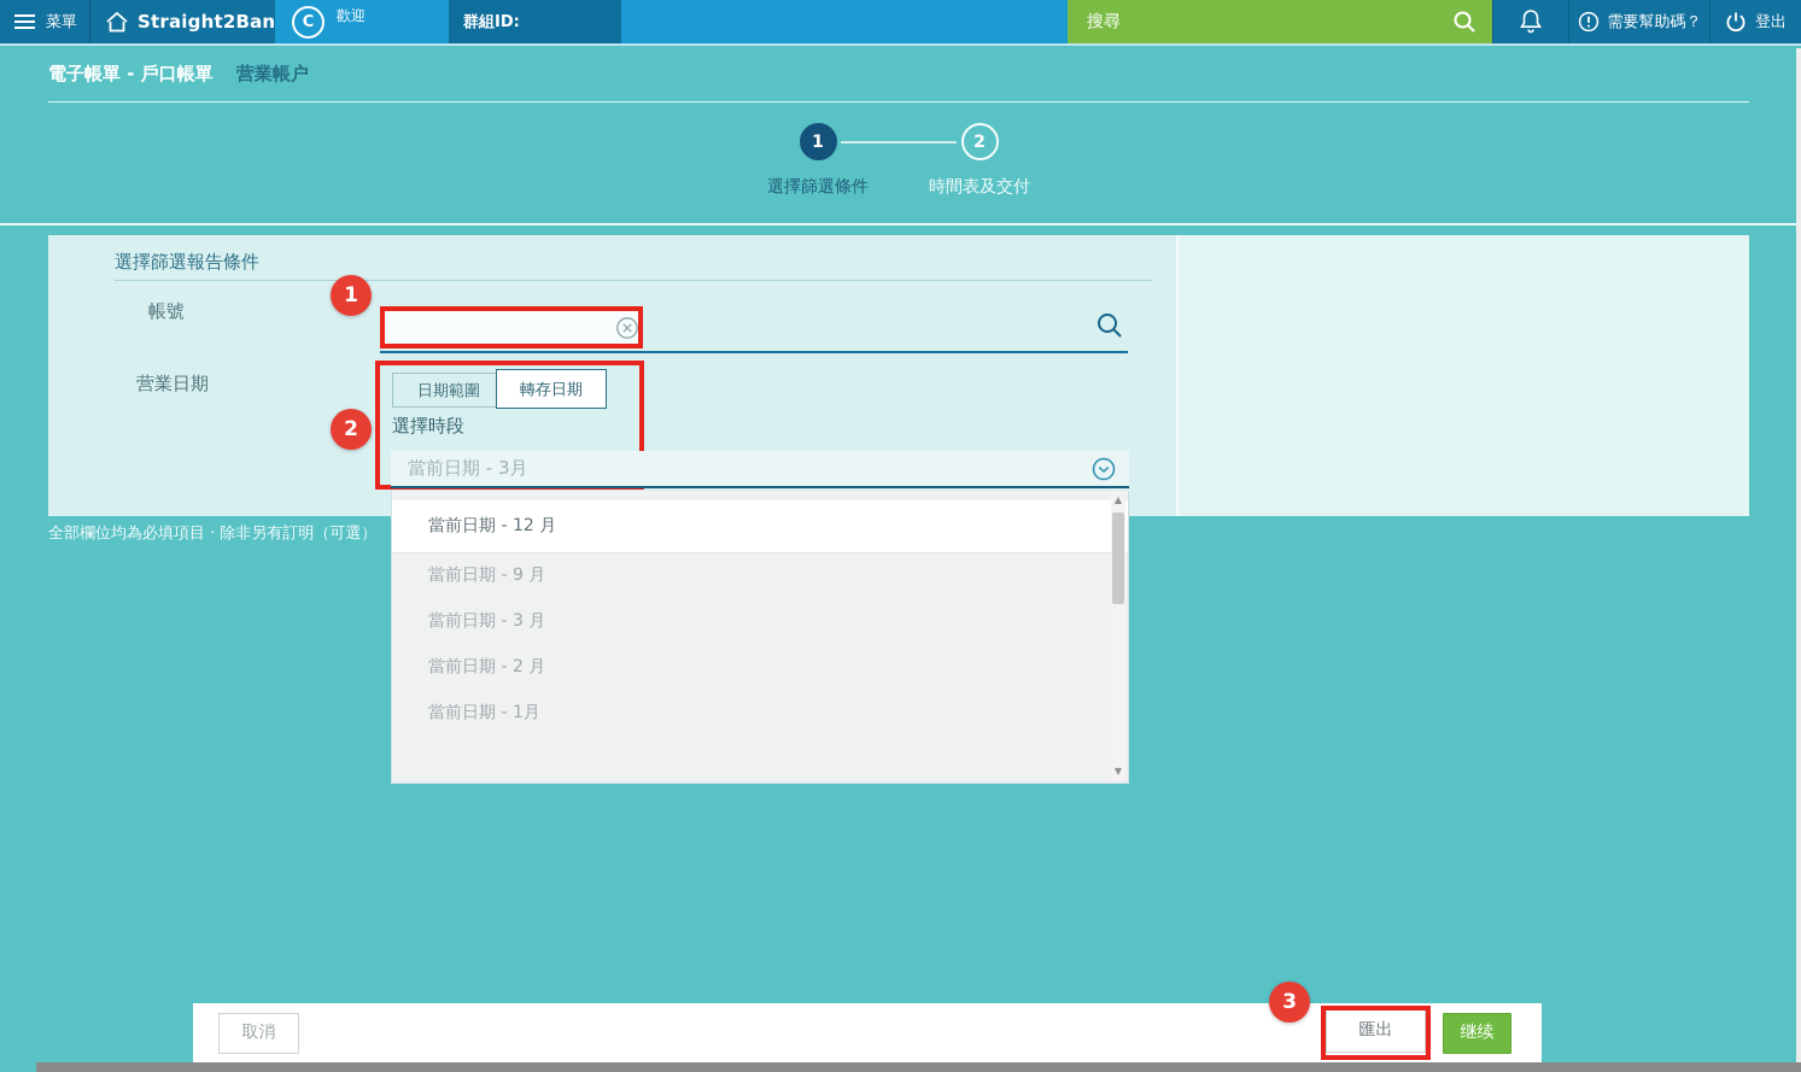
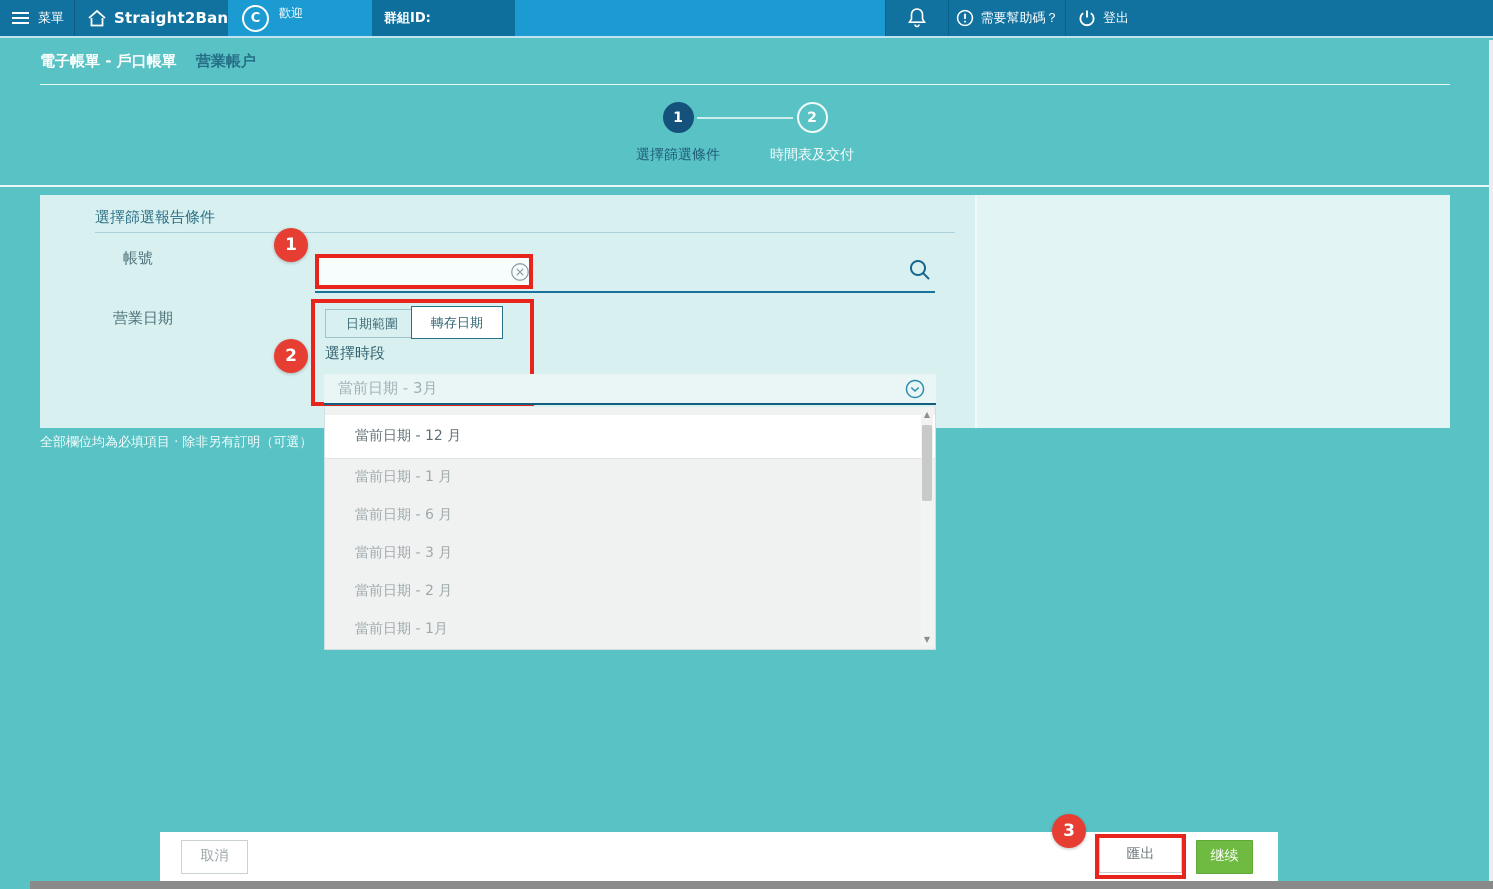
  菜單
  Straight2Ban
  C
  歡迎
  群組ID:
- 搜尋
  需要幫助碼？
  登出
  電子帳單 - 戶口帳單 营業帳户
  1
  選擇篩選條件
  2
  時間表及交付
  選擇篩選報告條件
  帳號
  营業日期
  日期範圍
  轉存日期
  選擇時段
  當前日期 - 3月
  1
  2
  3
  當前日期 - 12 月
- 當前日期 - 9 月
+ 當前日期 - 1 月
+ 當前日期 - 6 月
  當前日期 - 3 月
  當前日期 - 2 月
  當前日期 - 1月
  ▲
  ▼
  全部欄位均為必填項目 · 除非另有訂明（可選）
  取消
  匯出
  继续
